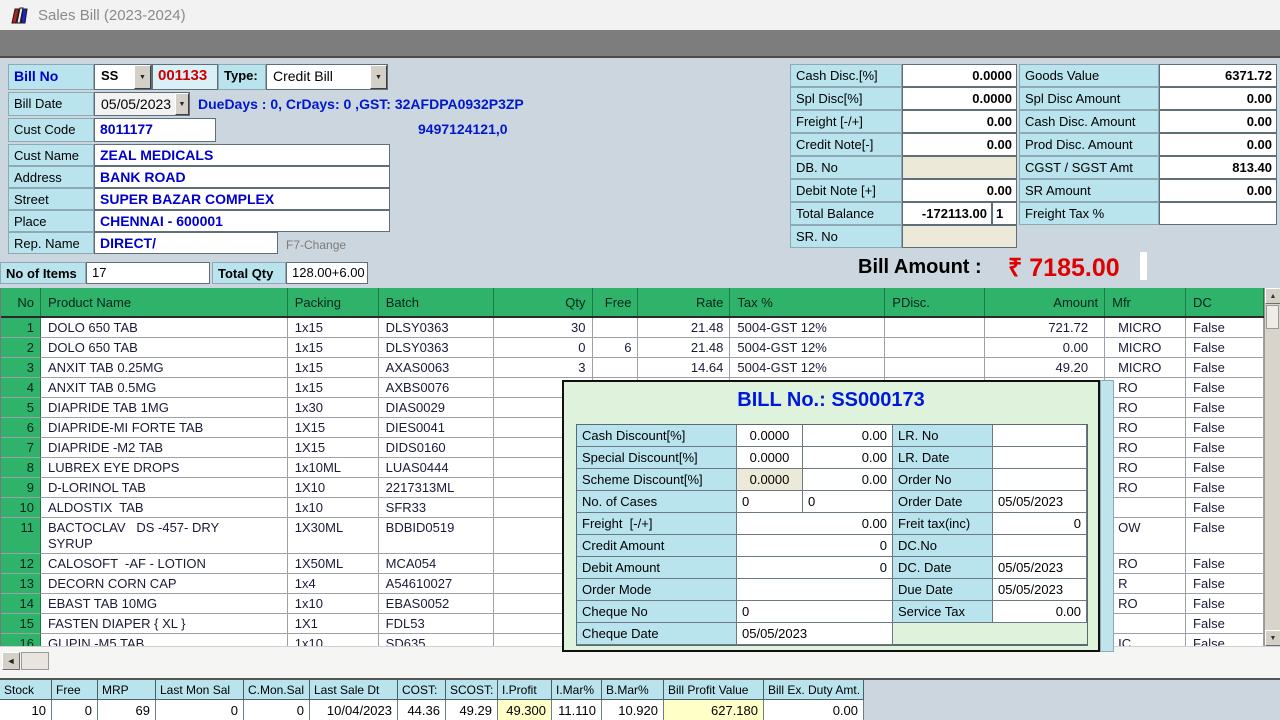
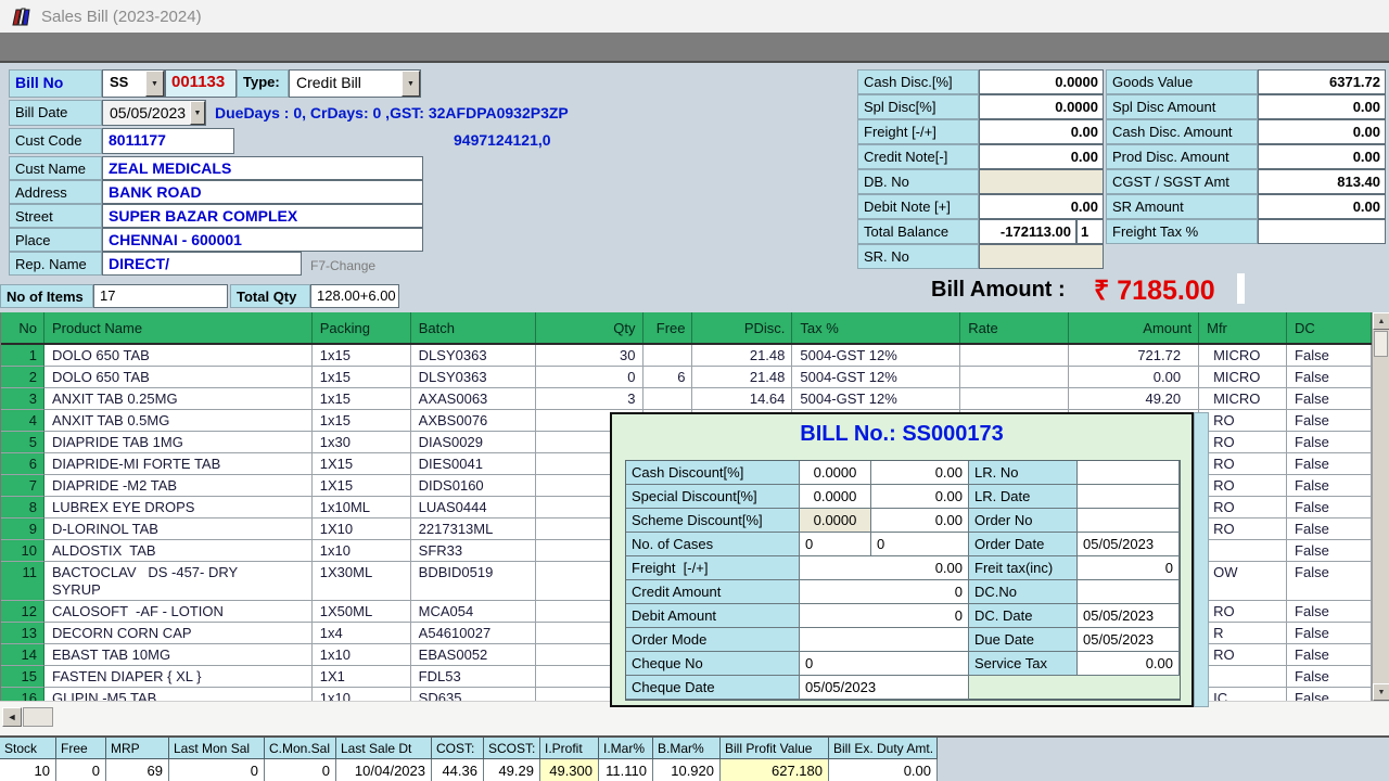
  Sales Bill (2023-2024)
  Bill No
  SS
  001133
  Type:
  Credit Bill
  Bill Date
  05/05/2023
  DueDays : 0, CrDays: 0 ,GST: 32AFDPA0932P3ZP
  Cust Code
  8011177
  9497124121,0
  Cust Name
  ZEAL MEDICALS
  Address
  BANK ROAD
  Street
  SUPER BAZAR COMPLEX
  Place
  CHENNAI - 600001
  Rep. Name
  DIRECT/
  F7-Change
  No of Items
  17
  Total Qty
  128.00+6.00
  Cash Disc.[%]
  0.0000
  Spl Disc[%]
  0.0000
  Freight [-/+]
  0.00
  Credit Note[-]
  0.00
  DB. No
  Debit Note [+]
  0.00
  Total Balance
  -172113.00
  1
  SR. No
  Goods Value
  6371.72
  Spl Disc Amount
  0.00
  Cash Disc. Amount
  0.00
  Prod Disc. Amount
  0.00
  CGST / SGST Amt
  813.40
  SR Amount
  0.00
  Freight Tax %
  Bill Amount :
  ₹ 7185.00
  No
  Product Name
  Packing
  Batch
  Qty
  Free
- Rate
+ PDisc.
  Tax %
- PDisc.
+ Rate
  Amount
  Mfr
  DC
  1
  DOLO 650 TAB
  1x15
  DLSY0363
  30
  21.48
  5004-GST 12%
  721.72
  MICRO
  False
  2
  DOLO 650 TAB
  1x15
  DLSY0363
  0
  6
  21.48
  5004-GST 12%
  0.00
  MICRO
  False
  3
  ANXIT TAB 0.25MG
  1x15
  AXAS0063
  3
  14.64
  5004-GST 12%
  49.20
  MICRO
  False
  4
  ANXIT TAB 0.5MG
  1x15
  AXBS0076
  RO
  False
  5
  DIAPRIDE TAB 1MG
  1x30
  DIAS0029
  RO
  False
  6
  DIAPRIDE-MI FORTE TAB
  1X15
  DIES0041
  RO
  False
  7
  DIAPRIDE -M2 TAB
  1X15
  DIDS0160
  RO
  False
  8
  LUBREX EYE DROPS
  1x10ML
  LUAS0444
  RO
  False
  9
  D-LORINOL TAB
  1X10
  2217313ML
  RO
  False
  10
  ALDOSTIX TAB
  1x10
  SFR33
  False
  11
  BACTOCLAV DS -457- DRY
  SYRUP
  1X30ML
  BDBID0519
  OW
  False
  12
  CALOSOFT -AF - LOTION
  1X50ML
  MCA054
  RO
  False
  13
  DECORN CORN CAP
  1x4
  A54610027
  R
  False
  14
  EBAST TAB 10MG
  1x10
  EBAS0052
  RO
  False
  15
  FASTEN DIAPER { XL }
  1X1
  FDL53
  False
  16
  GLIPIN -M5 TAB
  1x10
  SD635
  IC
  False
  ◄
  BILL No.: SS000173
  Cash Discount[%]
  0.0000
  0.00
  LR. No
  Special Discount[%]
  0.0000
  0.00
  LR. Date
  Scheme Discount[%]
  0.0000
  0.00
  Order No
  No. of Cases
  0
  0
  Order Date
  05/05/2023
  Freight [-/+]
  0.00
  Freit tax(inc)
  0
  Credit Amount
  0
  DC.No
  Debit Amount
  0
  DC. Date
  05/05/2023
  Order Mode
  Due Date
  05/05/2023
  Cheque No
  0
  Service Tax
  0.00
  Cheque Date
  05/05/2023
  Stock
  Free
  MRP
  Last Mon Sal
  C.Mon.Sal
  Last Sale Dt
  COST:
  SCOST:
  I.Profit
  I.Mar%
  B.Mar%
  Bill Profit Value
  Bill Ex. Duty Amt.
  10
  0
  69
  0
  0
  10/04/2023
  44.36
  49.29
  49.300
  11.110
  10.920
  627.180
  0.00
